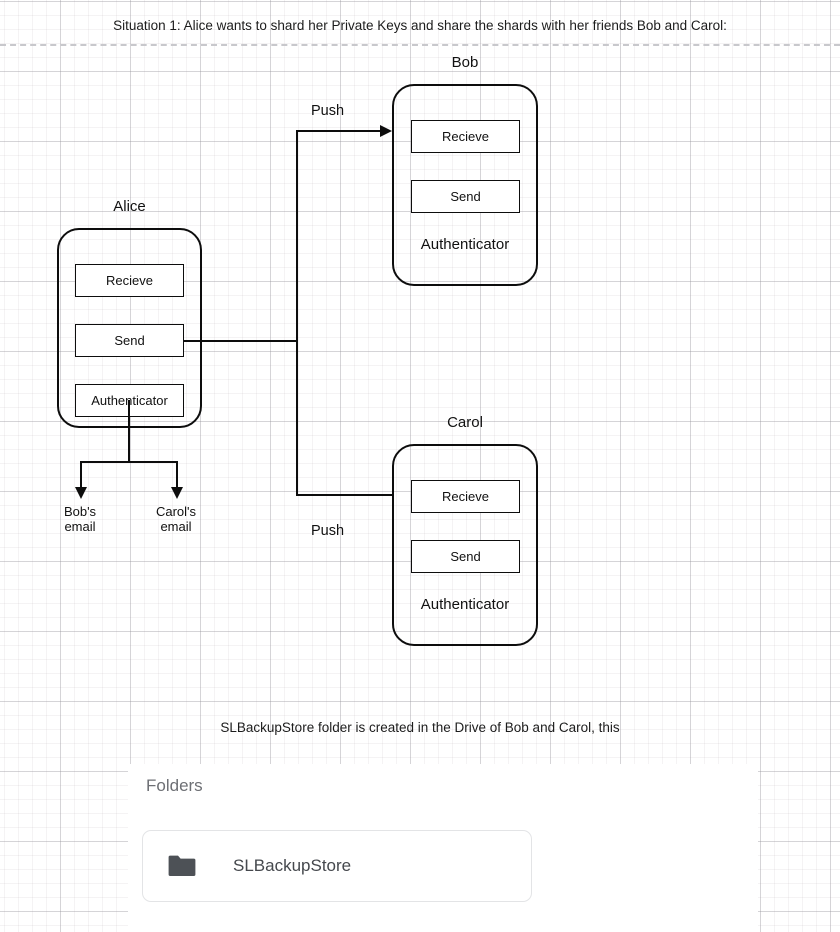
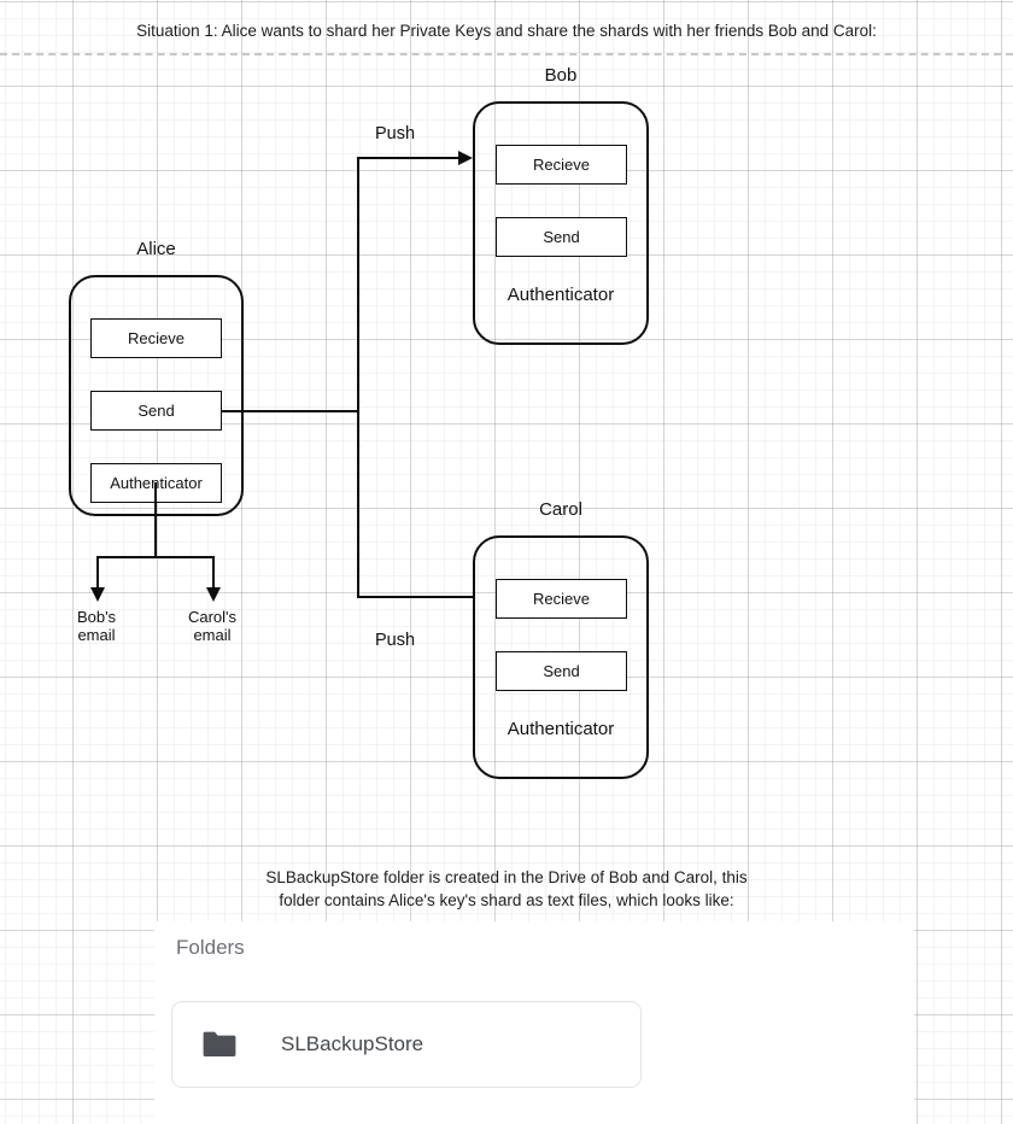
  Situation 1: Alice wants to shard her Private Keys and share the shards with her friends Bob and Carol:
  Alice
  Recieve
  Send
  Authenticator
  Bob
  Recieve
  Send
  Authenticator
  Carol
  Recieve
  Send
  Authenticator
  Push
  Push
  Bob's
  email
  Carol's
  email
  SLBackupStore folder is created in the Drive of Bob and Carol, this
+ folder contains Alice's key's shard as text files, which looks like:
  Folders
  SLBackupStore
